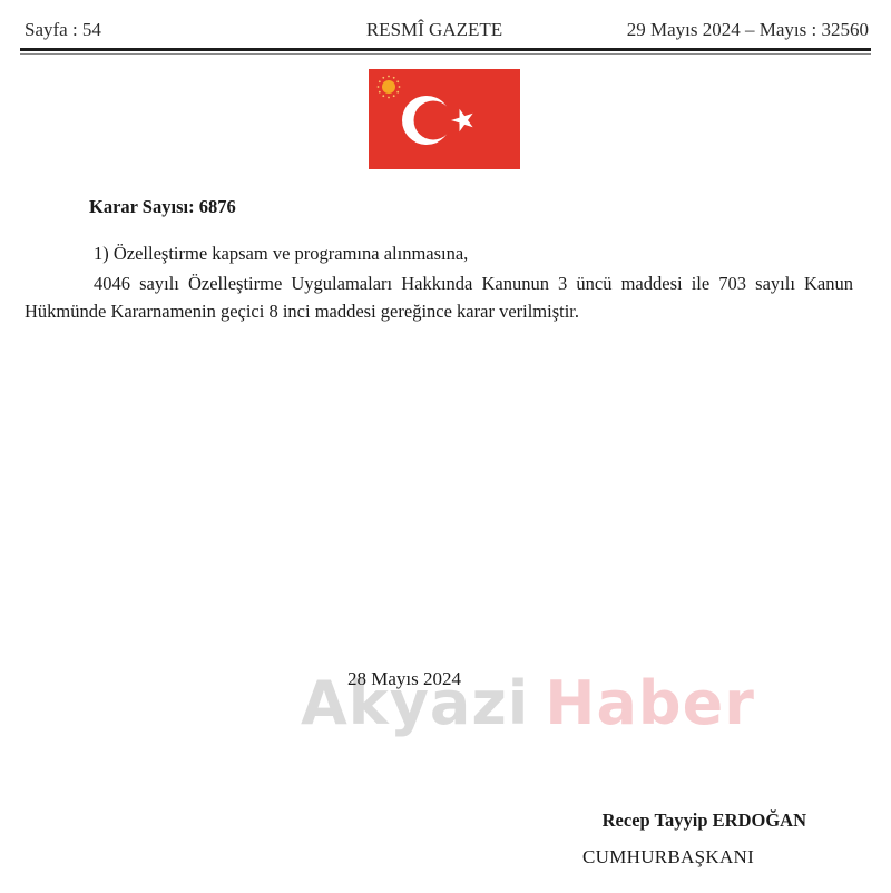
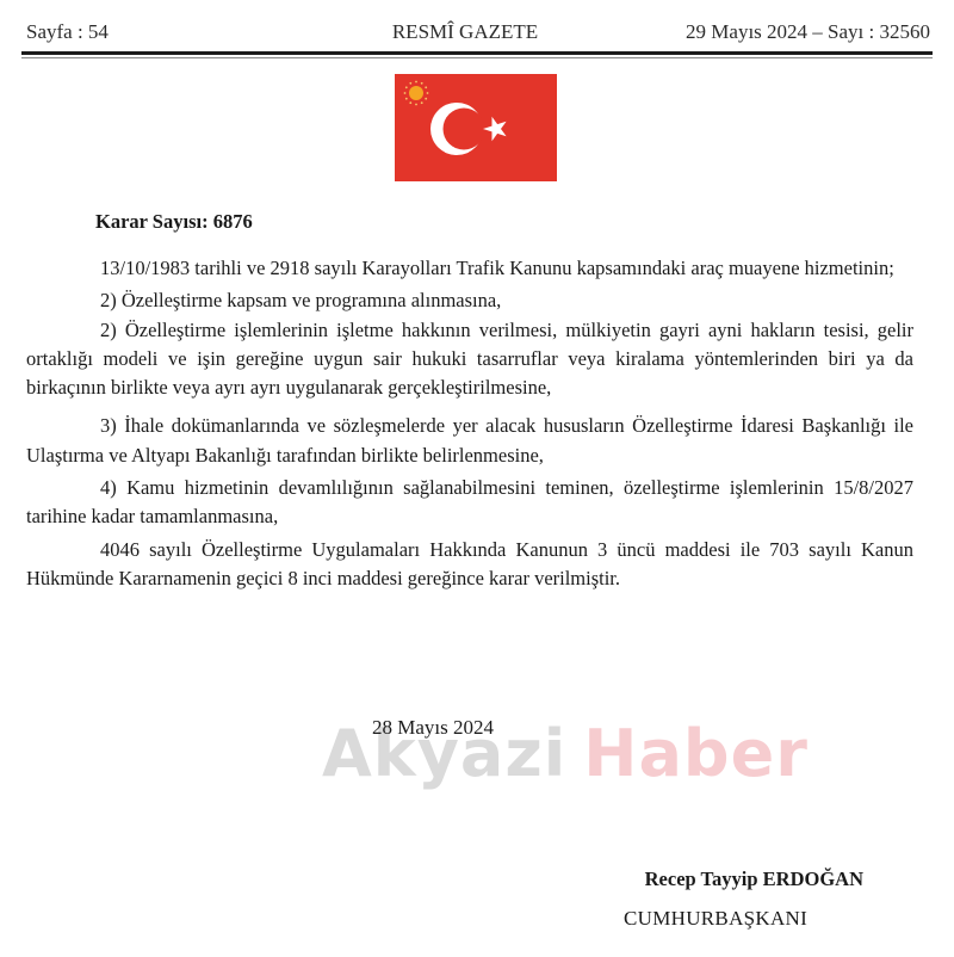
  Sayfa : 54
  RESMÎ GAZETE
- 29 Mayıs 2024 – Mayıs : 32560
+ 29 Mayıs 2024 – Sayı : 32560
  Karar Sayısı: 6876
+ 13/10/1983 tarihli ve 2918 sayılı Karayolları Trafik Kanunu kapsamındaki araç muayene hizmetinin;
- 1) Özelleştirme kapsam ve programına alınmasına,
+ 2) Özelleştirme kapsam ve programına alınmasına,
+ 2) Özelleştirme işlemlerinin işletme hakkının verilmesi, mülkiyetin gayri ayni hakların tesisi, gelir ortaklığı modeli ve işin gereğine uygun sair hukuki tasarruflar veya kiralama yöntemlerinden biri ya da birkaçının birlikte veya ayrı ayrı uygulanarak gerçekleştirilmesine,
+ 3) İhale dokümanlarında ve sözleşmelerde yer alacak hususların Özelleştirme İdaresi Başkanlığı ile Ulaştırma ve Altyapı Bakanlığı tarafından birlikte belirlenmesine,
+ 4) Kamu hizmetinin devamlılığının sağlanabilmesini teminen, özelleştirme işlemlerinin 15/8/2027 tarihine kadar tamamlanmasına,
  4046 sayılı Özelleştirme Uygulamaları Hakkında Kanunun 3 üncü maddesi ile 703 sayılı Kanun Hükmünde Kararnamenin geçici 8 inci maddesi gereğince karar verilmiştir.
  Akyazi Haber
  28 Mayıs 2024
  Recep Tayyip ERDOĞAN
  CUMHURBAŞKANI
